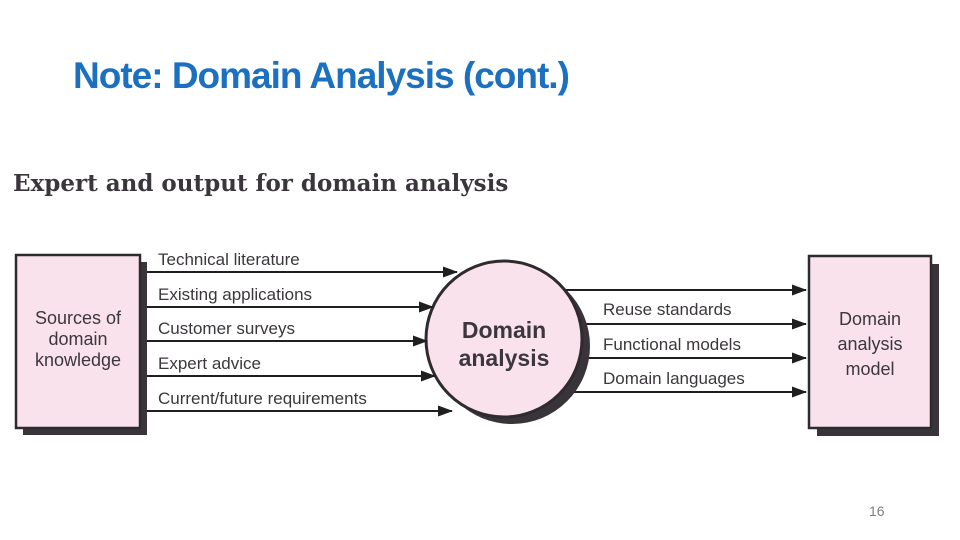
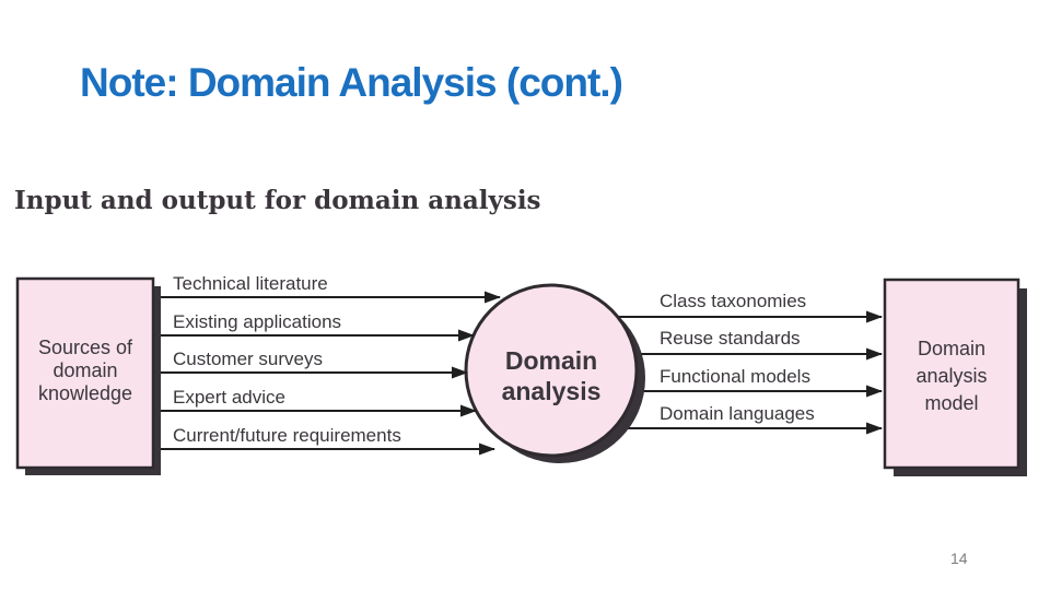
  Note: Domain Analysis (cont.)
- Expert and output for domain analysis
+ Input and output for domain analysis
  Domain
  analysis
  Technical literature
  Existing applications
  Customer surveys
  Expert advice
  Current/future requirements
+ Class taxonomies
  Reuse standards
  Functional models
  Domain languages
  Sources of
  domain
  knowledge
  Domain
  analysis
  model
- 16
+ 14
